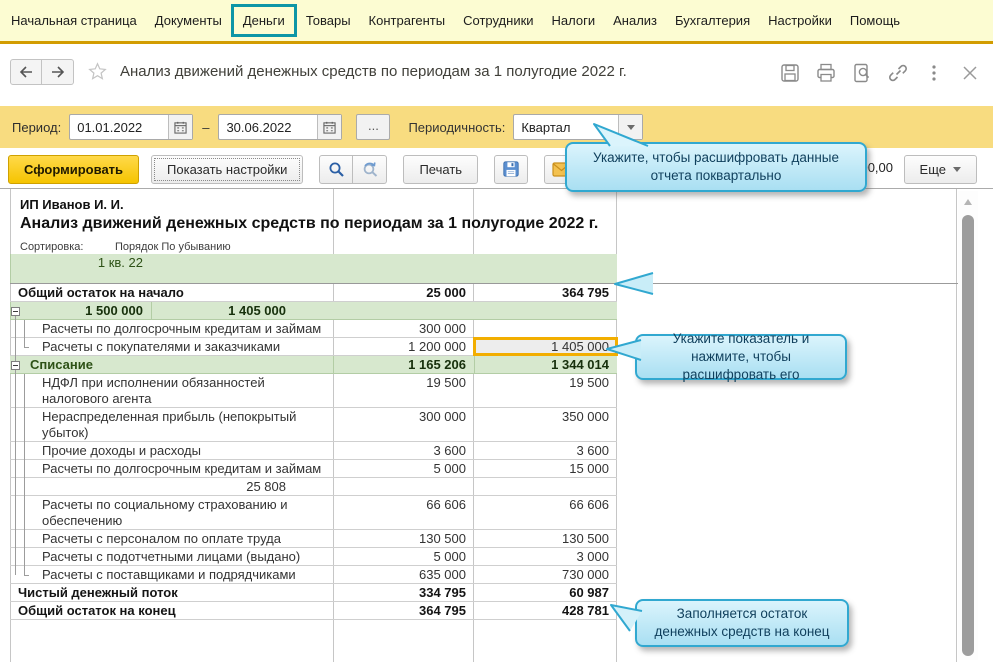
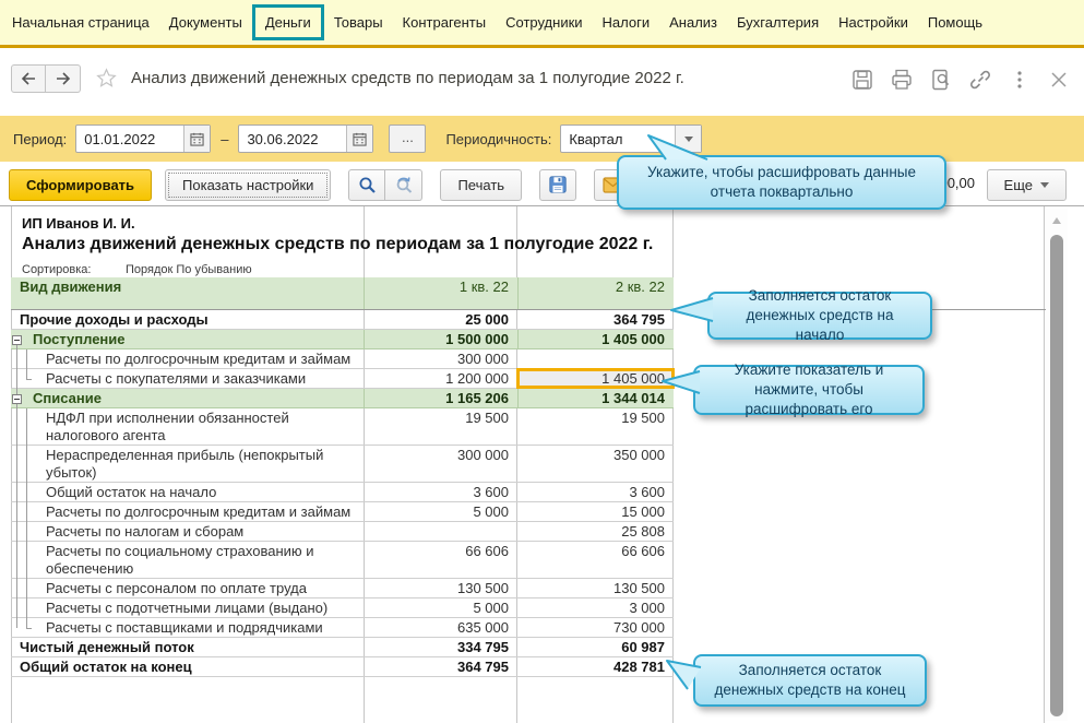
  Начальная страница
  Документы
  Деньги
  Товары
  Контрагенты
  Сотрудники
  Налоги
  Анализ
  Бухгалтерия
  Настройки
  Помощь
  Анализ движений денежных средств по периодам за 1 полугодие 2022 г.
  Период:
  01.01.2022
  –
  30.06.2022
  ...
  Периодичность:
  Квартал
  Сформировать
  Показать настройки
  Печать
  Еще
  ИП Иванов И. И.
  Анализ движений денежных средств по периодам за 1 полугодие 2022 г.
  Сортировка:
  Порядок По убыванию
+ Вид движения
  1 кв. 22
+ 2 кв. 22
- Общий остаток на начало
+ Прочие доходы и расходы
  25 000
  364 795
+ Поступление
  1 500 000
  1 405 000
  Расчеты по долгосрочным кредитам и займам
  300 000
  Расчеты с покупателями и заказчиками
  1 200 000
  1 405 000
  Списание
  1 165 206
  1 344 014
  НДФЛ при исполнении обязанностей налогового агента
  19 500
  19 500
  Нераспределенная прибыль (непокрытый убыток)
  300 000
  350 000
- Прочие доходы и расходы
+ Общий остаток на начало
  3 600
  3 600
  Расчеты по долгосрочным кредитам и займам
  5 000
  15 000
+ Расчеты по налогам и сборам
  25 808
  Расчеты по социальному страхованию и обеспечению
  66 606
  66 606
  Расчеты с персоналом по оплате труда
  130 500
  130 500
  Расчеты с подотчетными лицами (выдано)
  5 000
  3 000
  Расчеты с поставщиками и подрядчиками
  635 000
  730 000
  Чистый денежный поток
  334 795
  60 987
  Общий остаток на конец
  364 795
  428 781
+ Заполняется остаток денежных средств на начало
  Укажите показатель и нажмите, чтобы расшифровать его
  Заполняется остаток денежных средств на конец
  Укажите, чтобы расшифровать данные отчета поквартально
